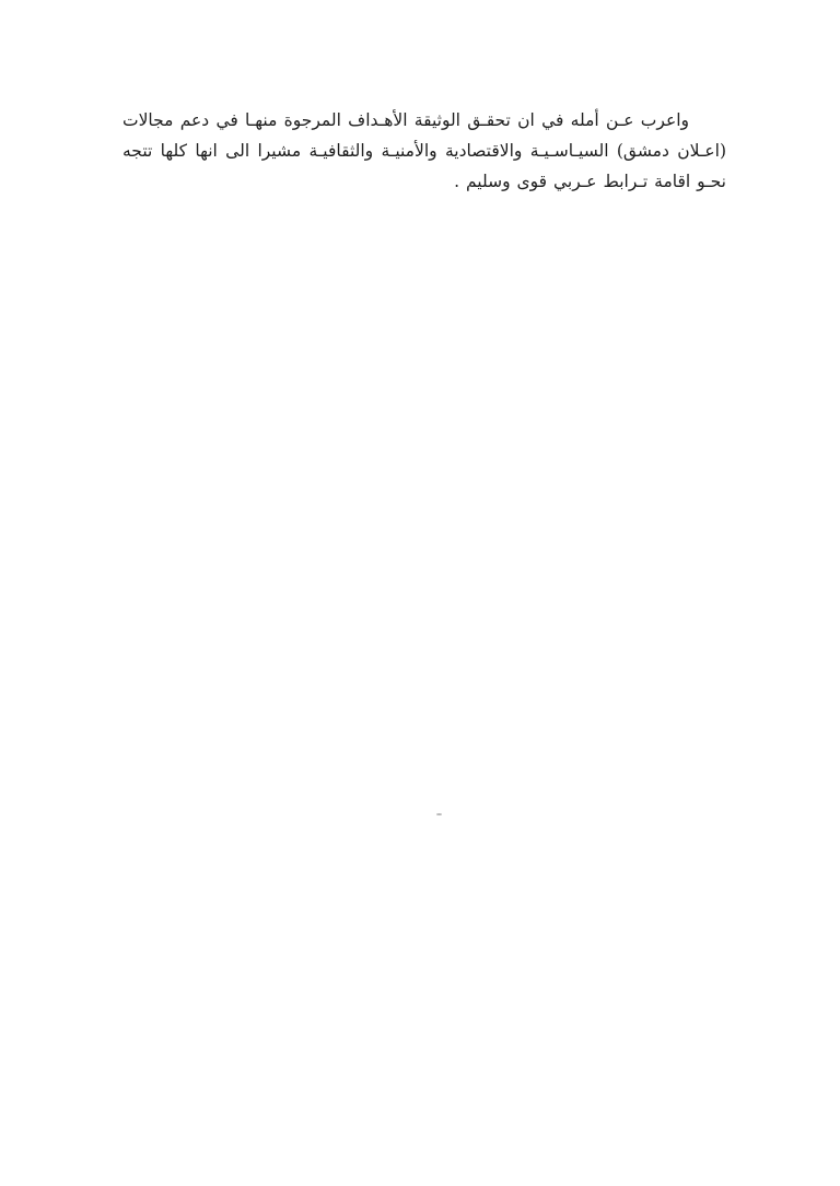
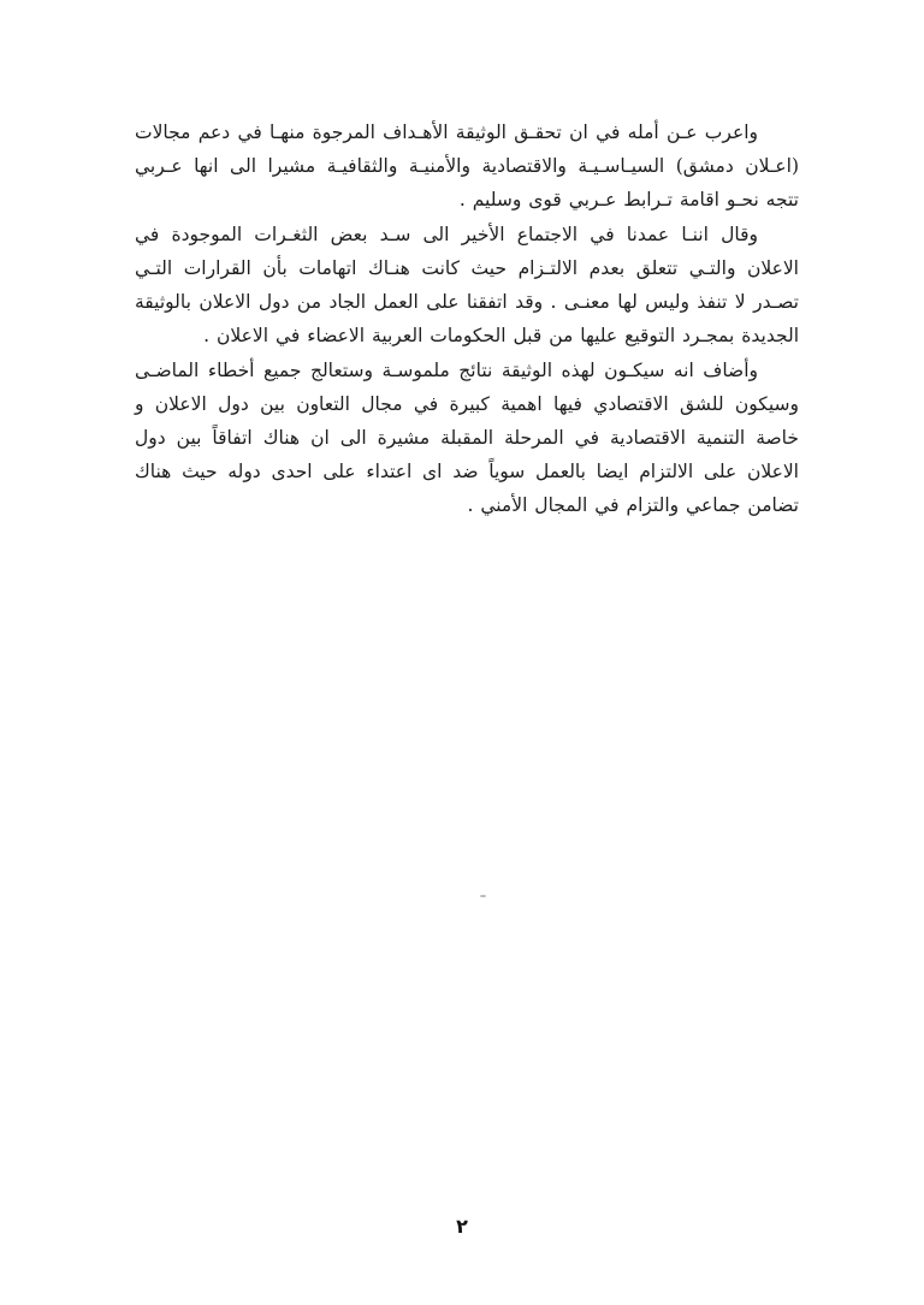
- واعرب عـن أمله في ان تحقـق الوثيقة الأهـداف المرجوة منهـا في دعم مجالات (اعـلان دمشق) السيـاسـيـة والاقتصادية والأمنيـة والثقافيـة مشيرا الى انها كلها تتجه نحـو اقامة تـرابط عـربي قوى وسليم .
+ واعرب عـن أمله في ان تحقـق الوثيقة الأهـداف المرجوة منهـا في دعم مجالات (اعـلان دمشق) السيـاسـيـة والاقتصادية والأمنيـة والثقافيـة مشيرا الى انها عـربي تتجه نحـو اقامة تـرابط عـربي قوى وسليم .
+ وقال اننـا عمدنا في الاجتماع الأخير الى سـد بعض الثغـرات الموجودة في الاعلان والتـي تتعلق بعدم الالتـزام حيث كانت هنـاك اتهامات بأن القرارات التـي تصـدر لا تنفذ وليس لها معنـى . وقد اتفقنا على العمل الجاد من دول الاعلان بالوثيقة الجديدة بمجـرد التوقيع عليها من قبل الحكومات العربية الاعضاء في الاعلان .
+ وأضاف انه سيكـون لهذه الوثيقة نتائج ملموسـة وستعالج جميع أخطاء الماضـى وسيكون للشق الاقتصادي فيها اهمية كبيرة في مجال التعاون بين دول الاعلان و خاصة التنمية الاقتصادية في المرحلة المقبلة مشيرة الى ان هناك اتفاقاً بين دول الاعلان على الالتزام ايضا بالعمل سوياً ضد اى اعتداء على احدى دوله حيث هناك تضامن جماعي والتزام في المجال الأمني .
+ ٢
